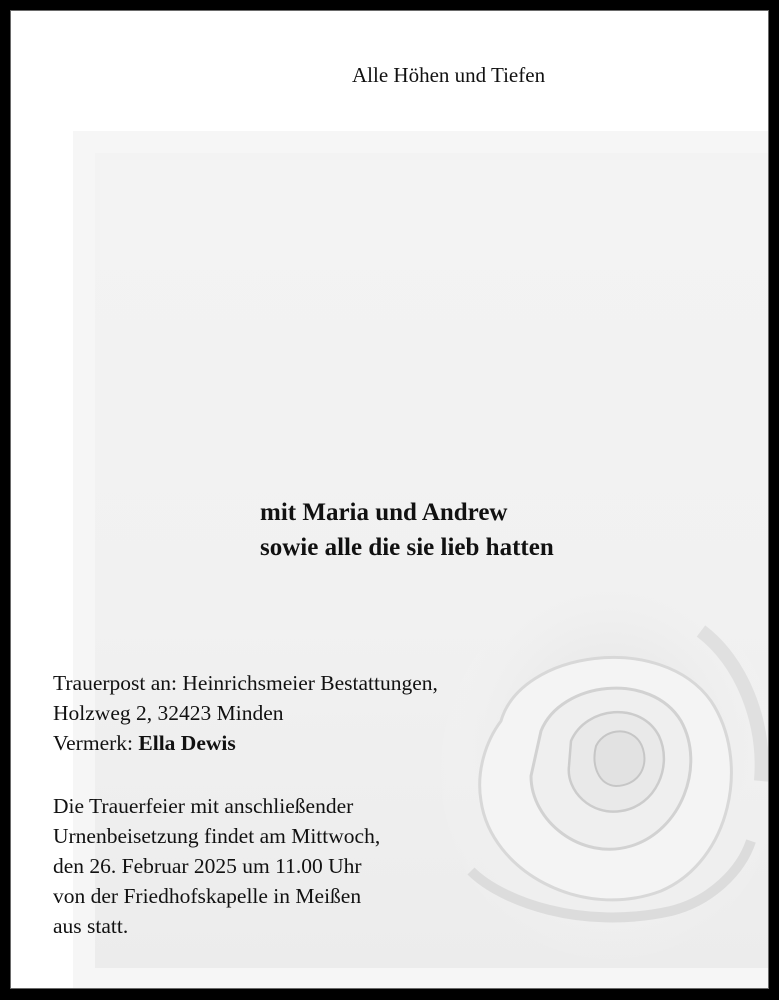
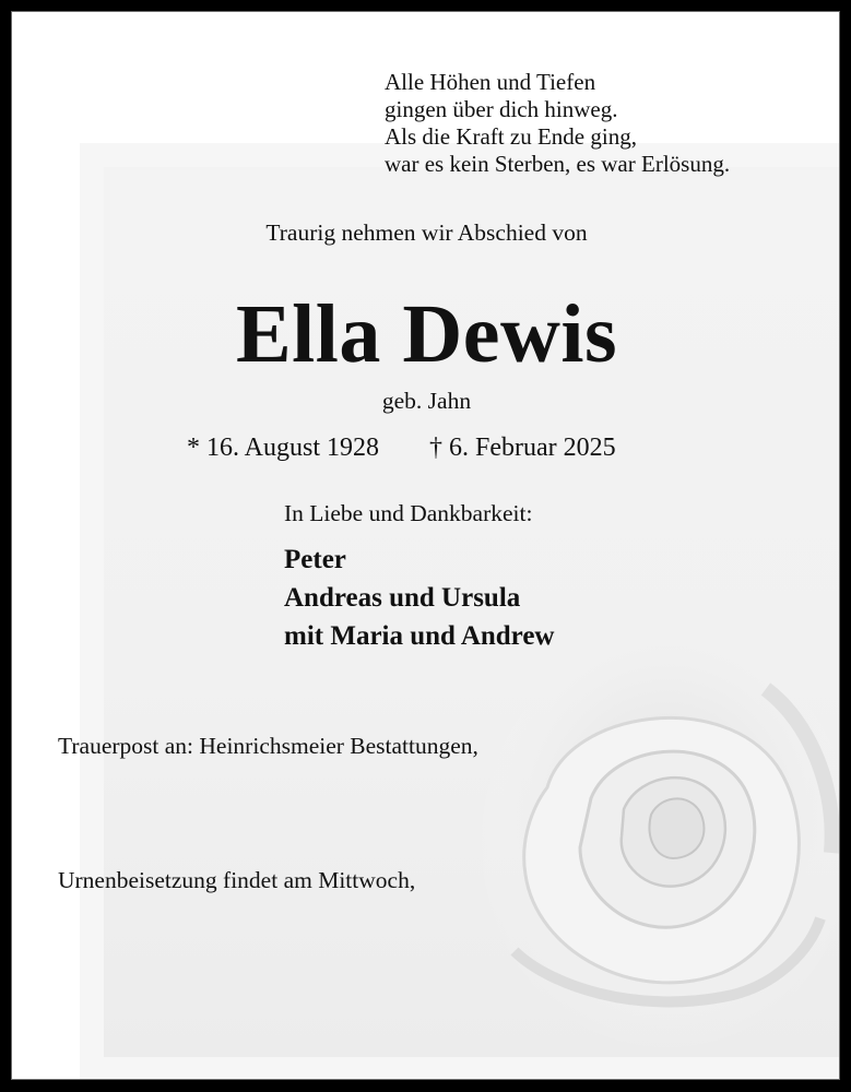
  Alle Höhen und Tiefen
+ gingen über dich hinweg.
+ Als die Kraft zu Ende ging,
+ war es kein Sterben, es war Erlösung.
+ Traurig nehmen wir Abschied von
+ Ella Dewis
+ geb. Jahn
+ * 16. August 1928 † 6. Februar 2025
+ In Liebe und Dankbarkeit:
+ Peter
+ Andreas und Ursula
  mit Maria und Andrew
- sowie alle die sie lieb hatten
  Trauerpost an: Heinrichsmeier Bestattungen,
- Holzweg 2, 32423 Minden
- Vermerk: Ella Dewis
- Die Trauerfeier mit anschließender
  Urnenbeisetzung findet am Mittwoch,
- den 26. Februar 2025 um 11.00 Uhr
- von der Friedhofskapelle in Meißen
- aus statt.
